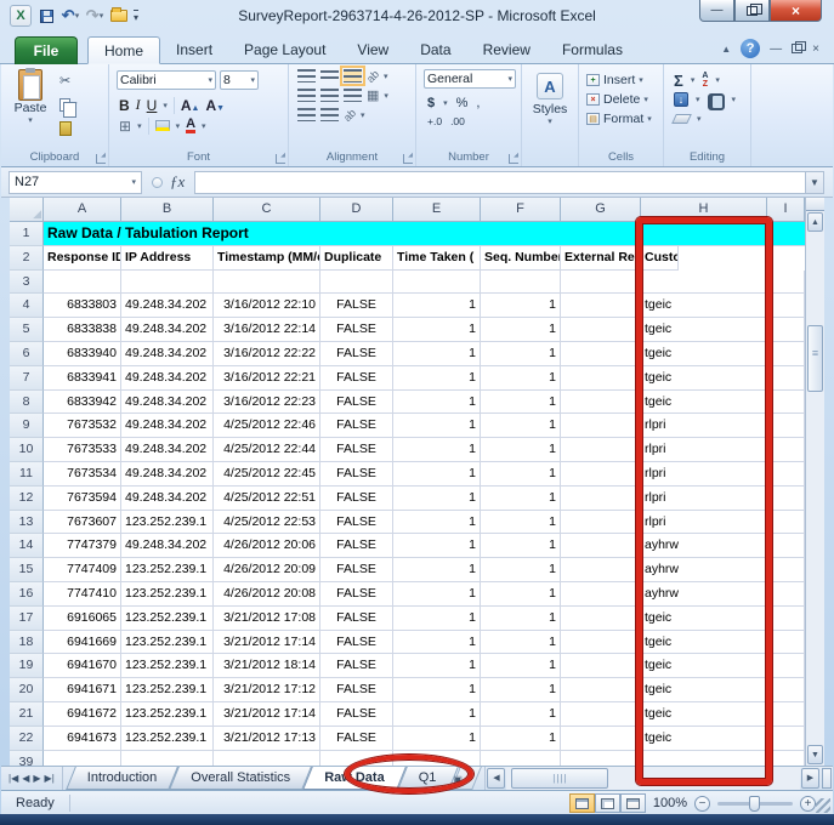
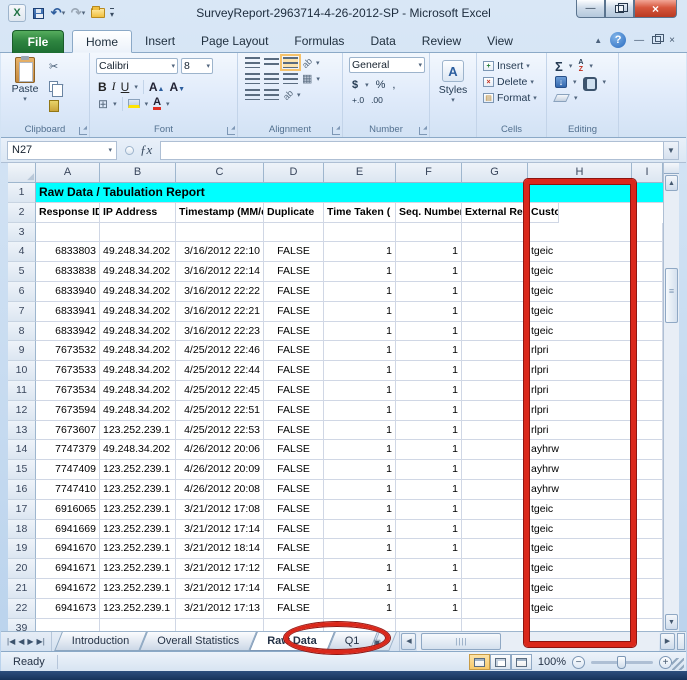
  X
  ↶
  ↷
  ▾
  SurveyReport-2963714-4-26-2012-SP - Microsoft Excel
  —
  ×
  File
  Home
  Insert
  Page Layout
- View
+ Formulas
  Data
  Review
- Formulas
+ View
  ▲
  ?
  —
  ×
  Paste
  ✂
  Clipboard
  Calibri
  8
  B
  I
  U
  ⊞
  A
  Font
  ▦
  Alignment
  General
  $
  %
  ,
  +.0
  .00
  Number
  A
  Styles
  Insert
  Delete
  Format
  Cells
  Σ
  ↓
  Editing
  N27
  ƒx
  ▼
  A
  B
  C
  D
  E
  F
  G
  H
  I
  1
  Raw Data / Tabulation Report
  2
  Response ID
  IP Address
  Timestamp (MM/
  Duplicate
  Time Taken (
  Seq. Number
  External Ref
  Custo
  3
  4
  6833803
  49.248.34.202
  3/16/2012 22:10
  FALSE
  1
  1
  tgeic
  5
  6833838
  49.248.34.202
  3/16/2012 22:14
  FALSE
  1
  1
  tgeic
  6
  6833940
  49.248.34.202
  3/16/2012 22:22
  FALSE
  1
  1
  tgeic
  7
  6833941
  49.248.34.202
  3/16/2012 22:21
  FALSE
  1
  1
  tgeic
  8
  6833942
  49.248.34.202
  3/16/2012 22:23
  FALSE
  1
  1
  tgeic
  9
  7673532
  49.248.34.202
  4/25/2012 22:46
  FALSE
  1
  1
  rlpri
  10
  7673533
  49.248.34.202
  4/25/2012 22:44
  FALSE
  1
  1
  rlpri
  11
  7673534
  49.248.34.202
  4/25/2012 22:45
  FALSE
  1
  1
  rlpri
  12
  7673594
  49.248.34.202
  4/25/2012 22:51
  FALSE
  1
  1
  rlpri
  13
  7673607
  123.252.239.1
  4/25/2012 22:53
  FALSE
  1
  1
  rlpri
  14
  7747379
  49.248.34.202
  4/26/2012 20:06
  FALSE
  1
  1
  ayhrw
  15
  7747409
  123.252.239.1
  4/26/2012 20:09
  FALSE
  1
  1
  ayhrw
  16
  7747410
  123.252.239.1
  4/26/2012 20:08
  FALSE
  1
  1
  ayhrw
  17
  6916065
  123.252.239.1
  3/21/2012 17:08
  FALSE
  1
  1
  tgeic
  18
  6941669
  123.252.239.1
  3/21/2012 17:14
  FALSE
  1
  1
  tgeic
  19
  6941670
  123.252.239.1
  3/21/2012 18:14
  FALSE
  1
  1
  tgeic
  20
  6941671
  123.252.239.1
  3/21/2012 17:12
  FALSE
  1
  1
  tgeic
  21
  6941672
  123.252.239.1
  3/21/2012 17:14
  FALSE
  1
  1
  tgeic
  22
  6941673
  123.252.239.1
  3/21/2012 17:13
  FALSE
  1
  1
  tgeic
  39
  |◀
  ◀
  ▶
  ▶|
  Introduction
  Overall Statistics
  Raw Data
  Q1
  ▣
  ||||
  Ready
  100%
  −
  +
